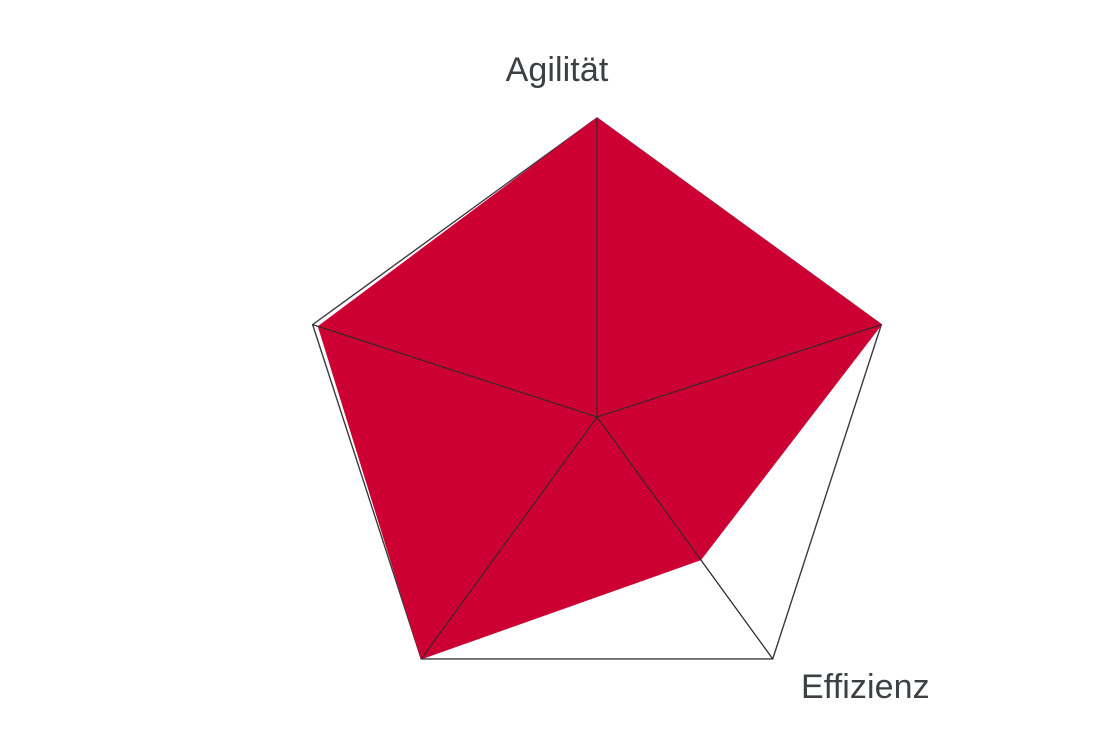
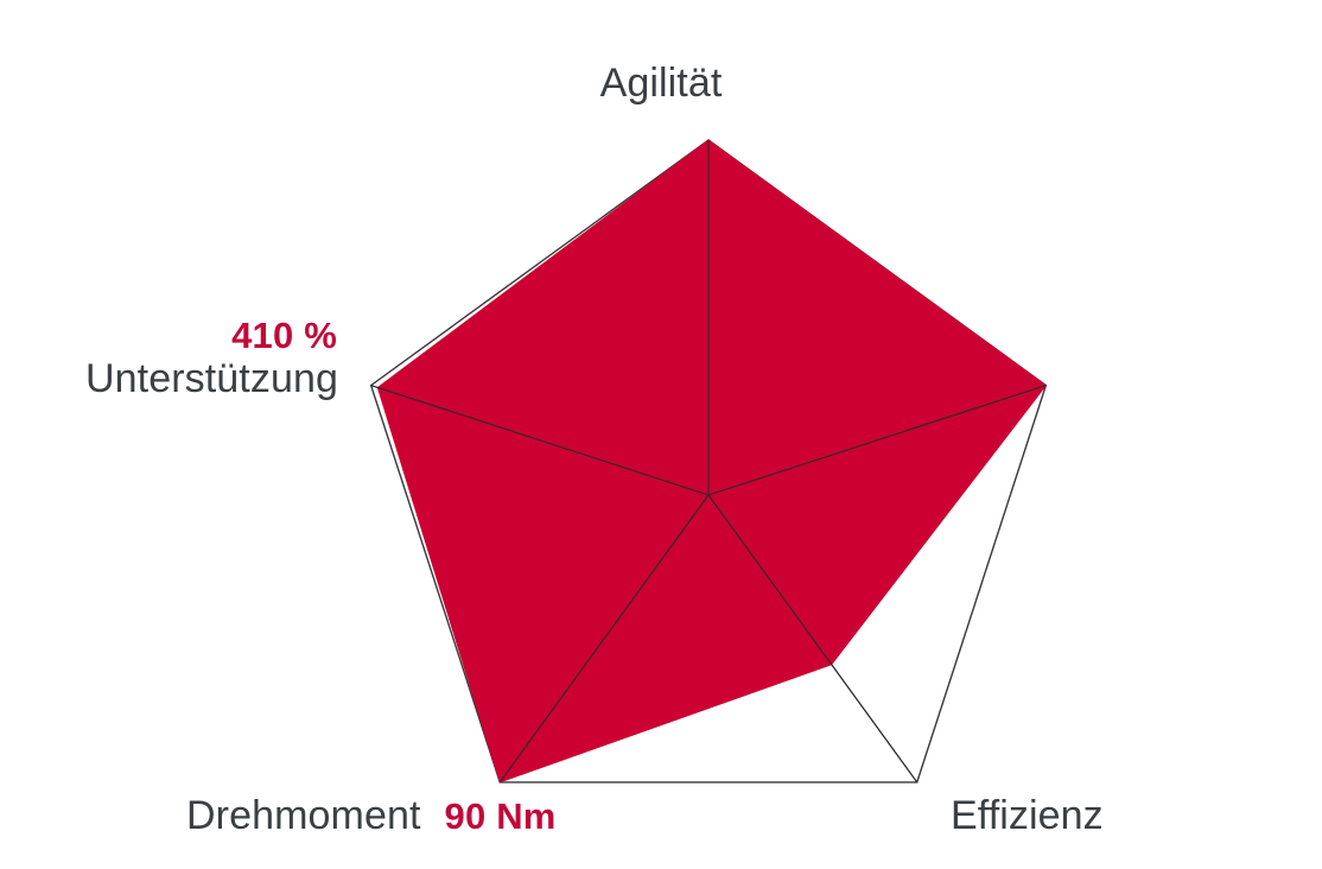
  Agilität
  Effizienz
+ 410 %
+ Unterstützung
+ Drehmoment
+ 90 Nm
